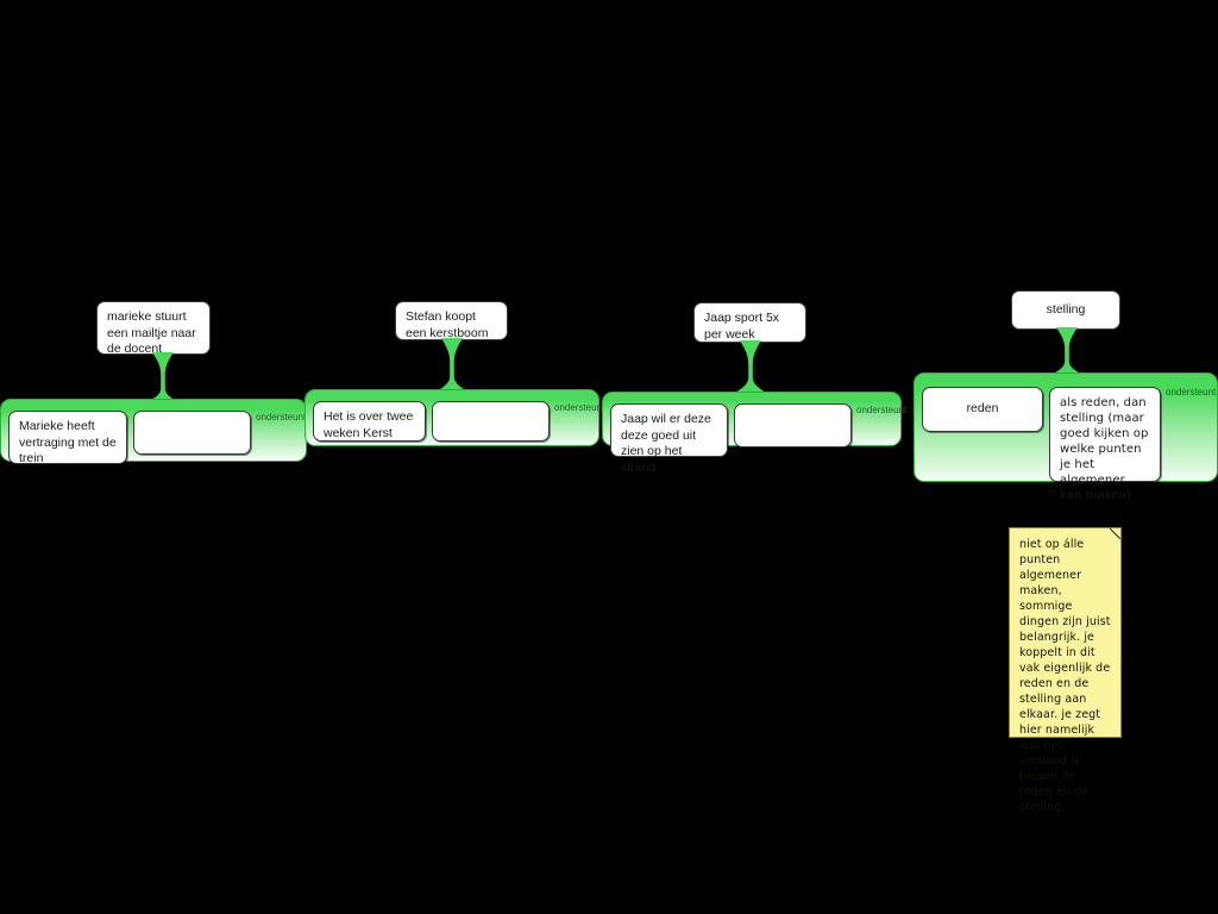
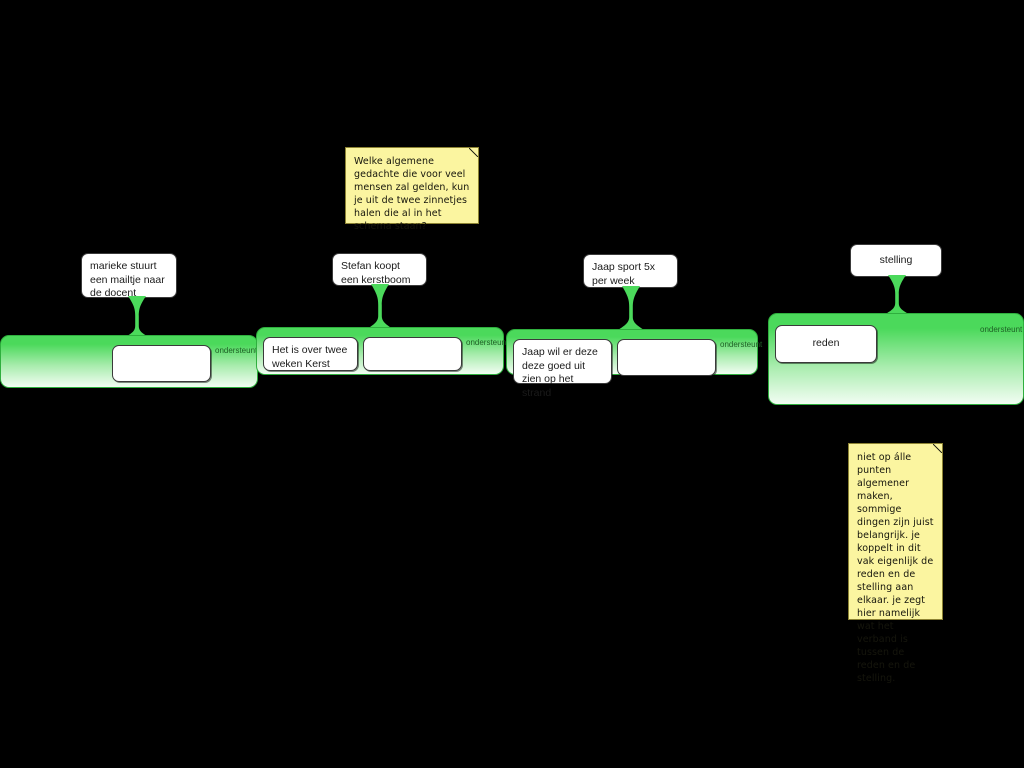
+ Welke algemene gedachte die voor veel mensen zal gelden, kun je uit de twee zinnetjes halen die al in het schema staan?
  marieke stuurt een mailtje naar de docent
- Marieke heeft vertraging met de trein
  ondersteun
  Stefan koopt een kerstboom
  Het is over twee weken Kerst
  ondersteun
  Jaap sport 5x per week
  Jaap wil er deze deze goed uit zien op het strand
  ondersteunt
  stelling
  reden
- als reden, dan stelling (maar goed kijken op welke punten je het algemener kan maken)
  ondersteunt
  niet op álle punten algemener maken, sommige dingen zijn juist belangrijk. je koppelt in dit vak eigenlijk de reden en de stelling aan elkaar. je zegt hier namelijk
